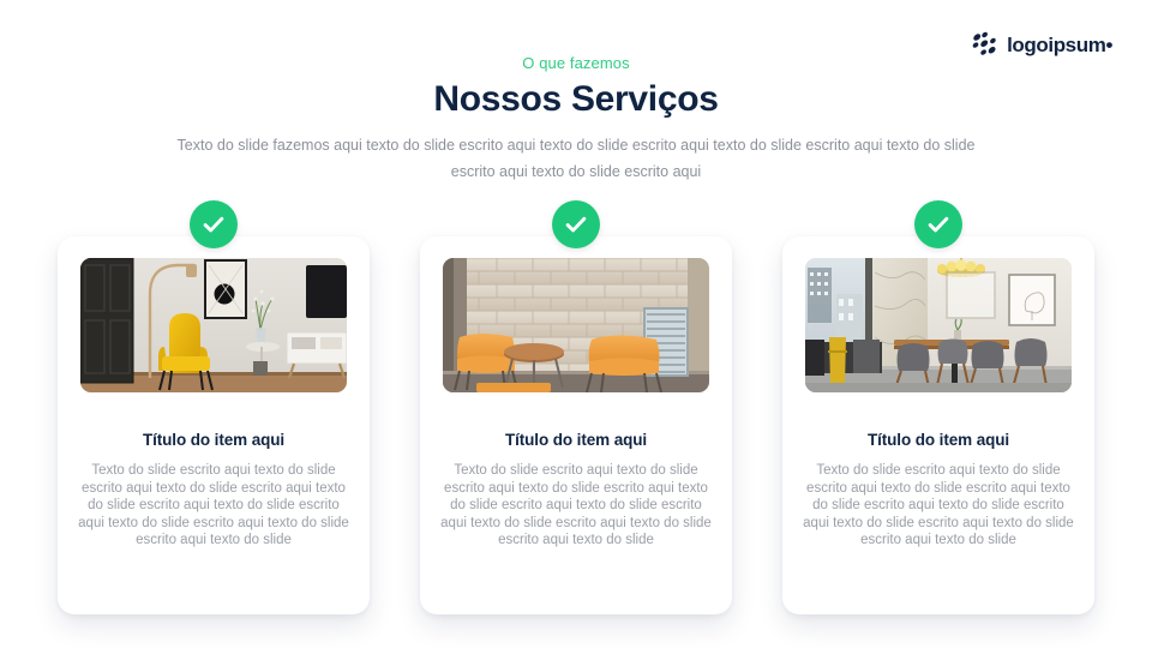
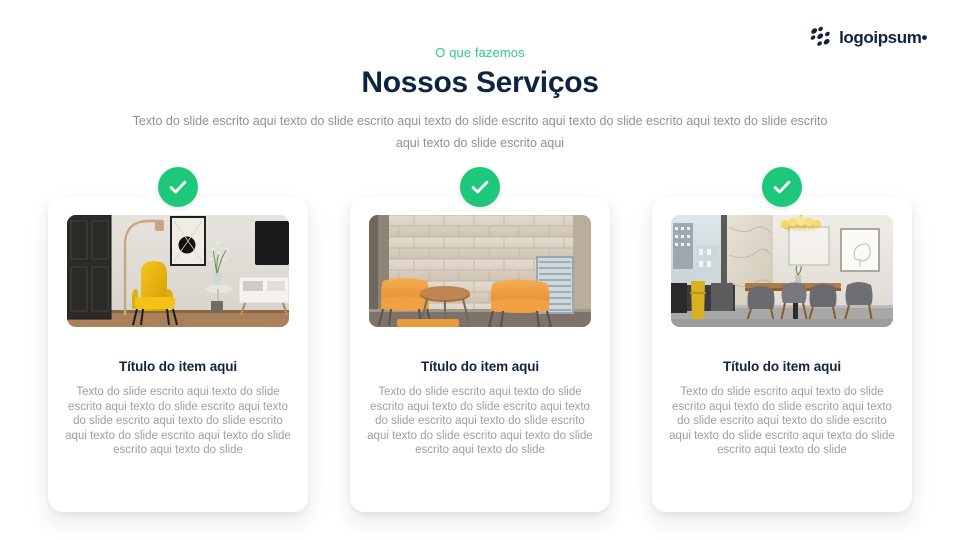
  logoipsum•
  O que fazemos
  Nossos Serviços
- Texto do slide fazemos aqui texto do slide escrito aqui texto do slide escrito aqui texto do slide escrito aqui texto do slide escrito aqui texto do slide escrito aqui
+ Texto do slide escrito aqui texto do slide escrito aqui texto do slide escrito aqui texto do slide escrito aqui texto do slide escrito aqui texto do slide escrito aqui
  Título do item aqui
  Texto do slide escrito aqui texto do slide escrito aqui texto do slide escrito aqui texto do slide escrito aqui texto do slide escrito aqui texto do slide escrito aqui texto do slide escrito aqui texto do slide
  Título do item aqui
  Texto do slide escrito aqui texto do slide escrito aqui texto do slide escrito aqui texto do slide escrito aqui texto do slide escrito aqui texto do slide escrito aqui texto do slide escrito aqui texto do slide
  Título do item aqui
  Texto do slide escrito aqui texto do slide escrito aqui texto do slide escrito aqui texto do slide escrito aqui texto do slide escrito aqui texto do slide escrito aqui texto do slide escrito aqui texto do slide
